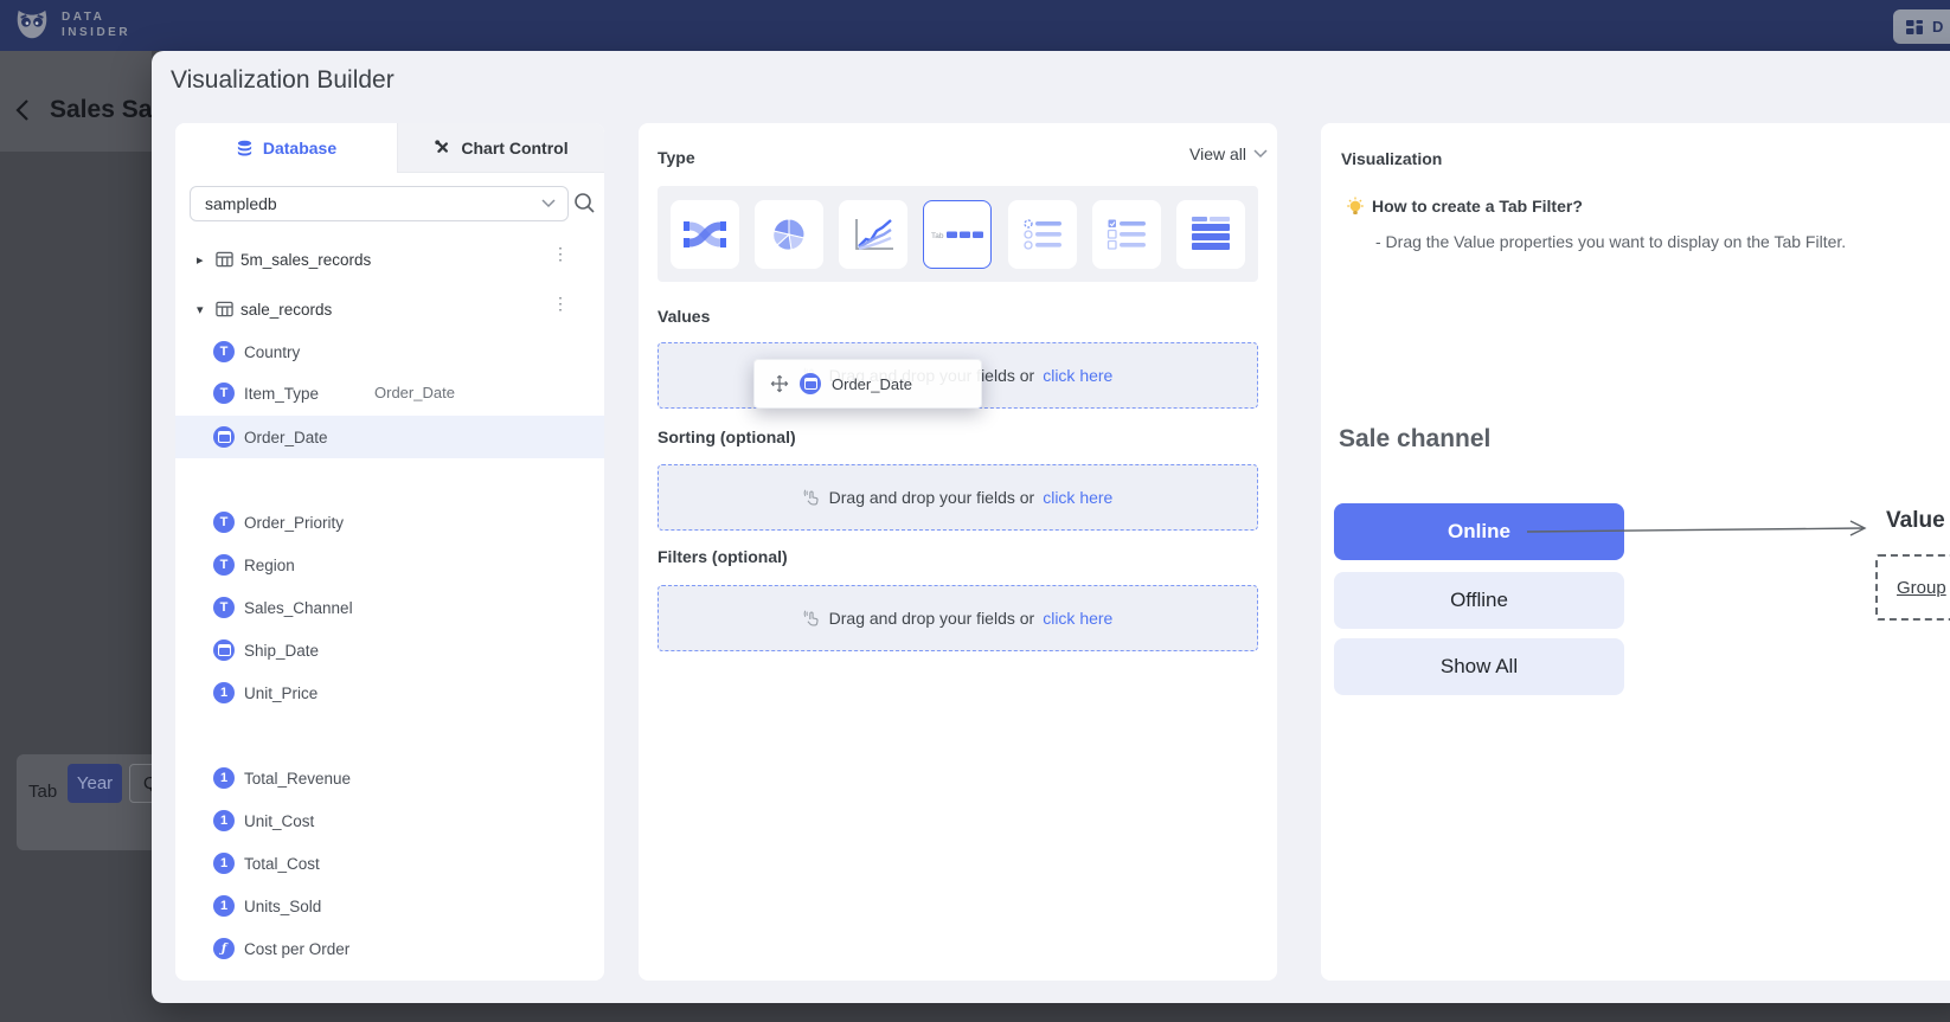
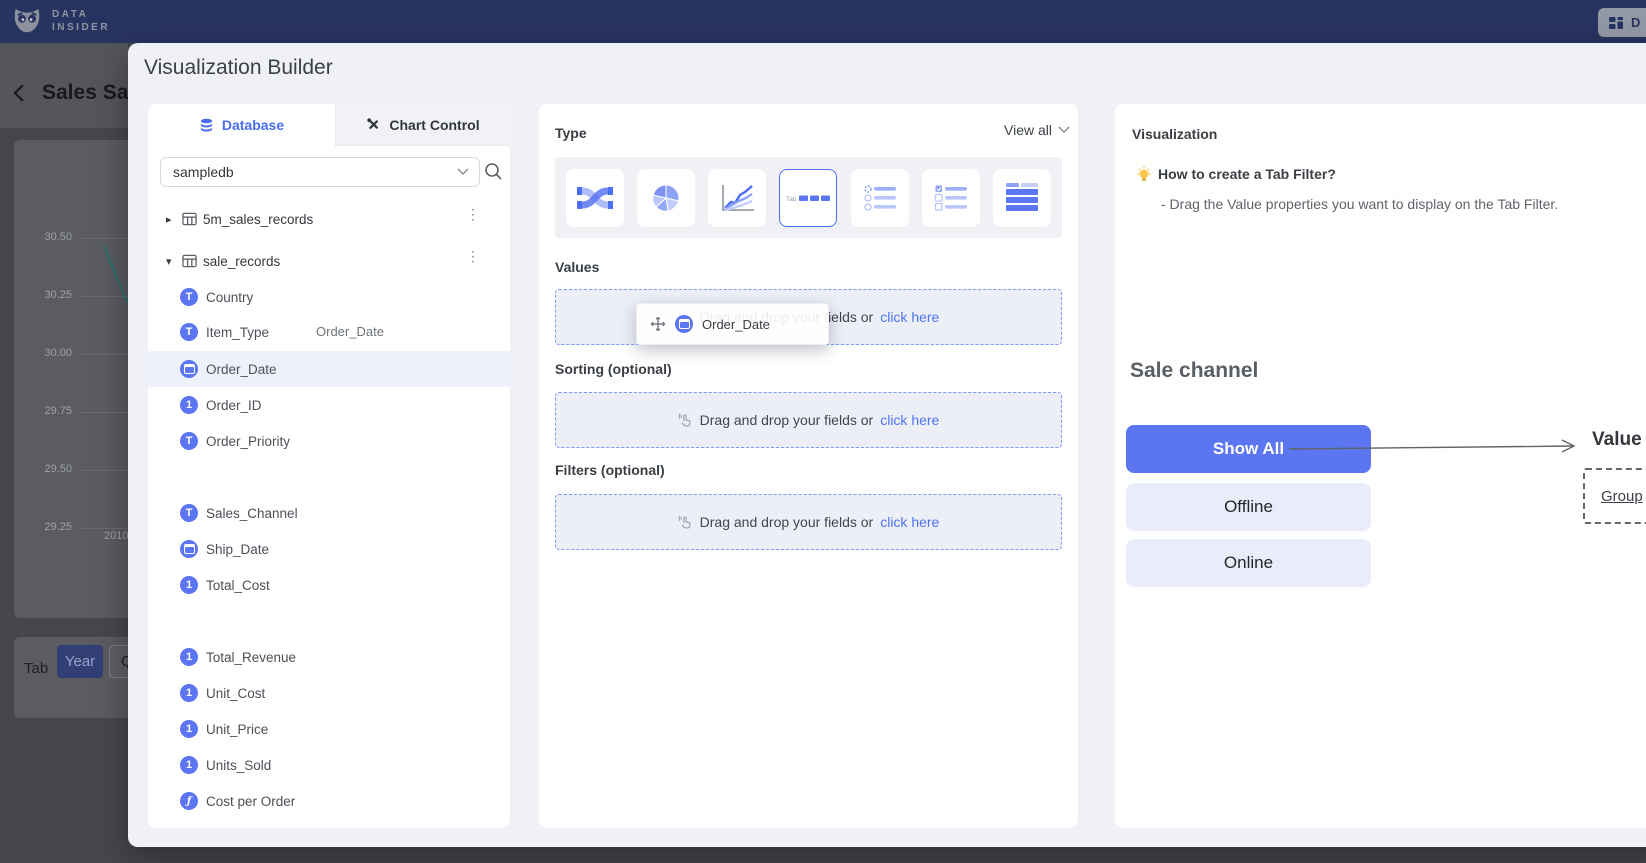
  DATA
  INSIDER
  D
  Sales Sa
+ 30.50
+ 30.25
+ 30.00
+ 29.75
+ 29.50
+ 29.25
+ 2010
  Tab
  Year
  Visualization Builder
  Database
  Chart Control
  sampledb
  ▸
  5m_sales_records
  ⋮
  ▾
  sale_records
  ⋮
  Country
  Item_Type
  Order_Date
+ Order_ID
  Order_Priority
- Region
  Sales_Channel
  Ship_Date
- Unit_Price
+ Total_Cost
  Total_Revenue
  Unit_Cost
- Total_Cost
+ Unit_Price
  Units_Sold
  Cost per Order
  Order_Date
  Type
  View all
  Values
  click here
  Order_Date
  Sorting (optional)
  Drag and drop your fields or
  click here
  Filters (optional)
  Drag and drop your fields or
  click here
  Visualization
  How to create a Tab Filter?
  - Drag the Value properties you want to display on the Tab Filter.
  Sale channel
- Online
+ Show All
  Offline
- Show All
+ Online
  Value
  Group
